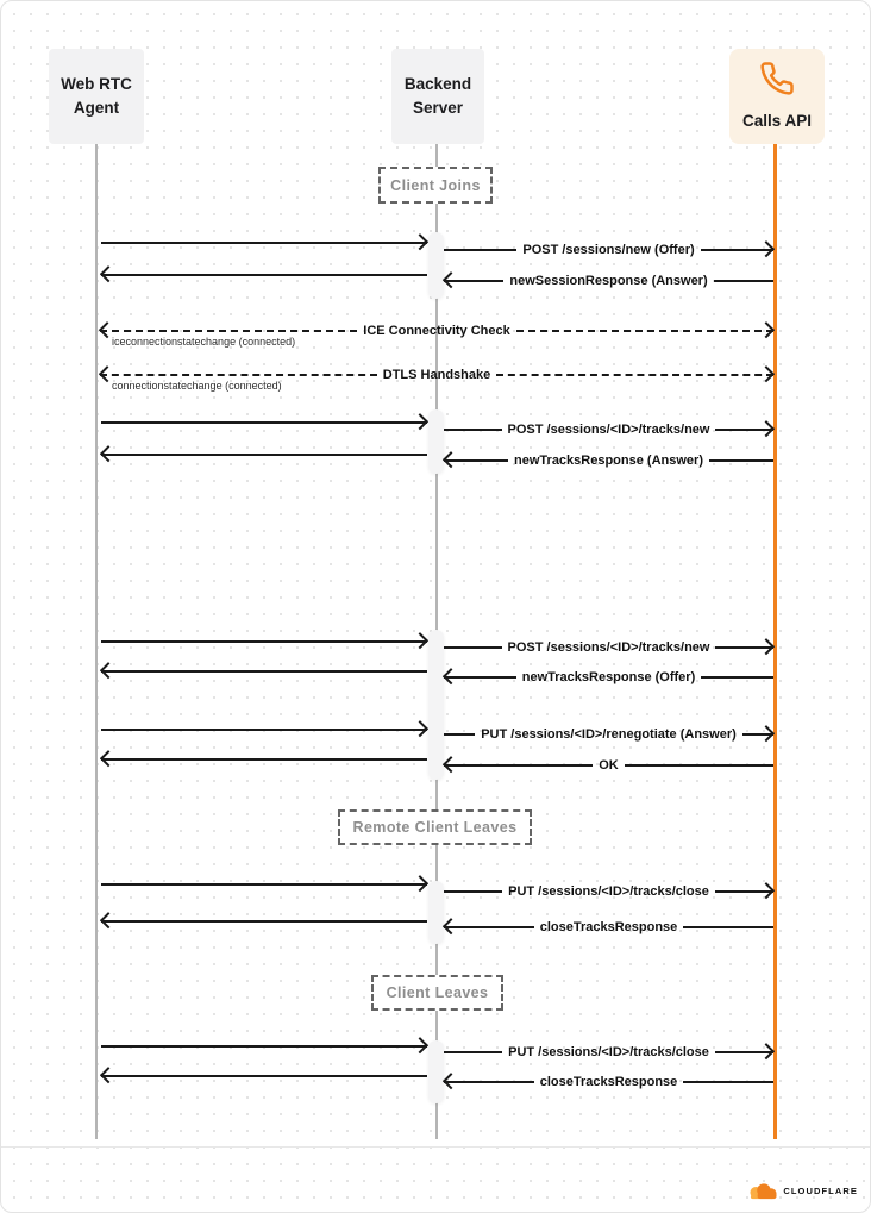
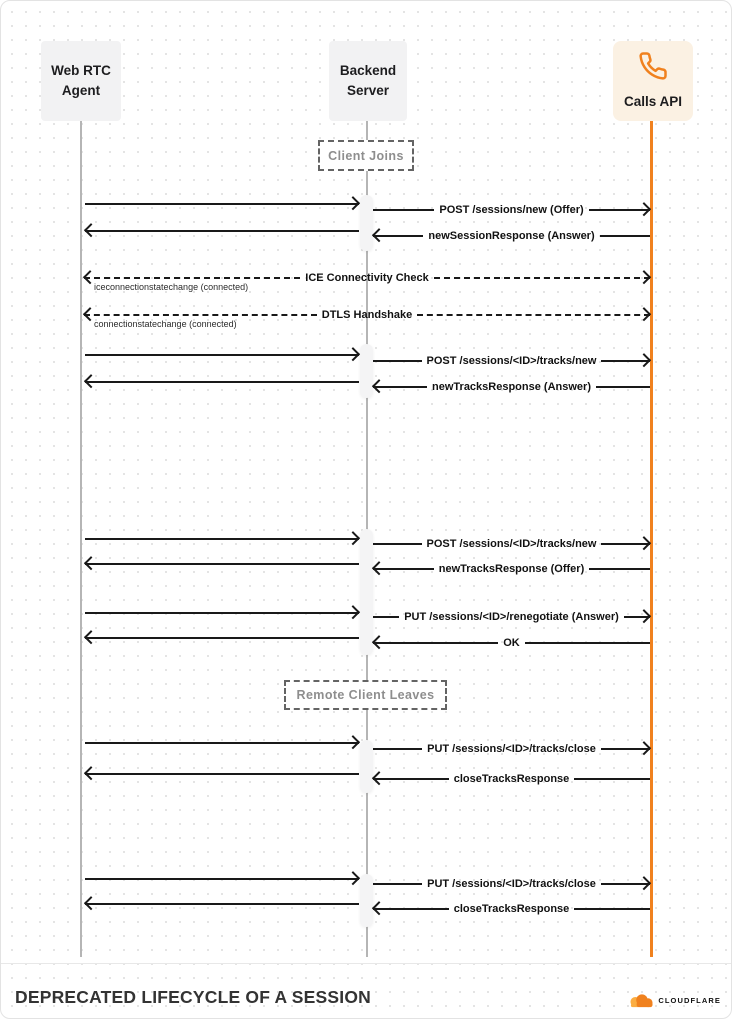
  Web RTC
  Agent
  Backend
  Server
  Calls API
  Client Joins
  Remote Client Leaves
- Client Leaves
  POST /sessions/new (Offer)
  newSessionResponse (Answer)
  ICE Connectivity Check
  iceconnectionstatechange (connected)
  DTLS Handshake
  connectionstatechange (connected)
  POST /sessions/<ID>/tracks/new
  newTracksResponse (Answer)
  POST /sessions/<ID>/tracks/new
  newTracksResponse (Offer)
  PUT /sessions/<ID>/renegotiate (Answer)
  OK
  PUT /sessions/<ID>/tracks/close
  closeTracksResponse
  PUT /sessions/<ID>/tracks/close
  closeTracksResponse
+ DEPRECATED LIFECYCLE OF A SESSION
  CLOUDFLARE
